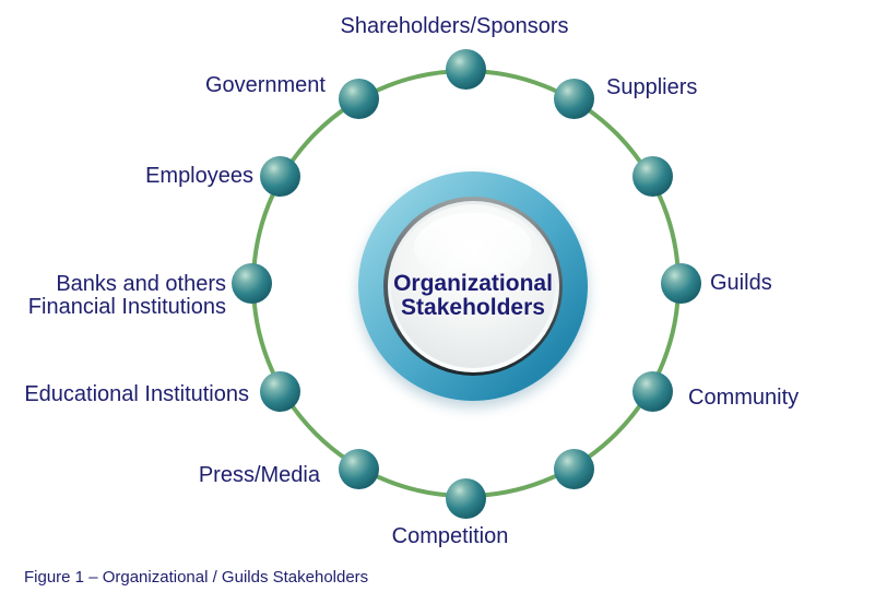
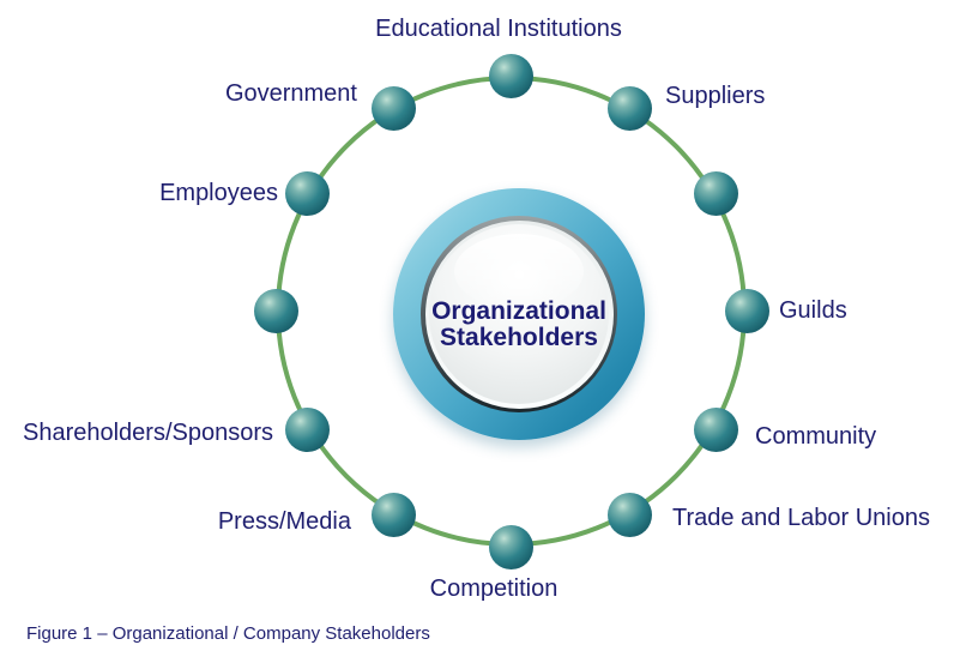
- Shareholders/Sponsors
+ Educational Institutions
  Suppliers
  Guilds
  Community
+ Trade and Labor Unions
  Competition
  Press/Media
- Educational Institutions
+ Shareholders/Sponsors
- Banks and others
- Financial Institutions
  Employees
  Government
  Organizational
  Stakeholders
- Figure 1 – Organizational / Guilds Stakeholders
+ Figure 1 – Organizational / Company Stakeholders
